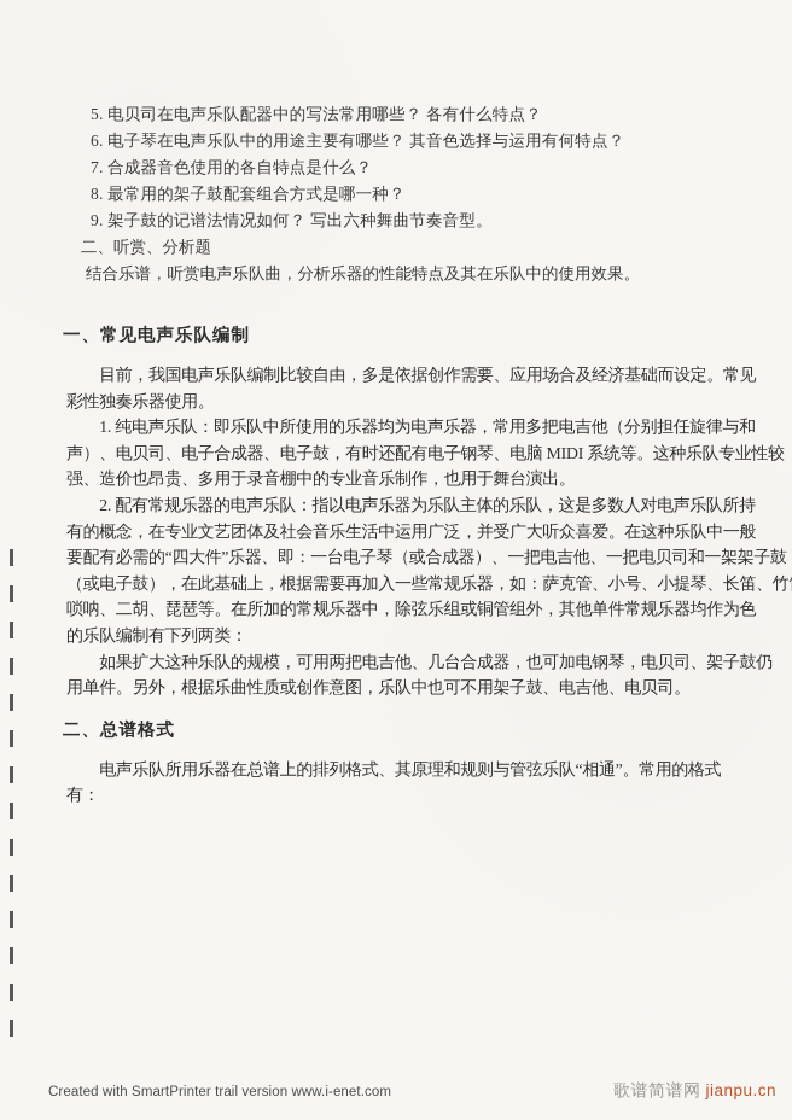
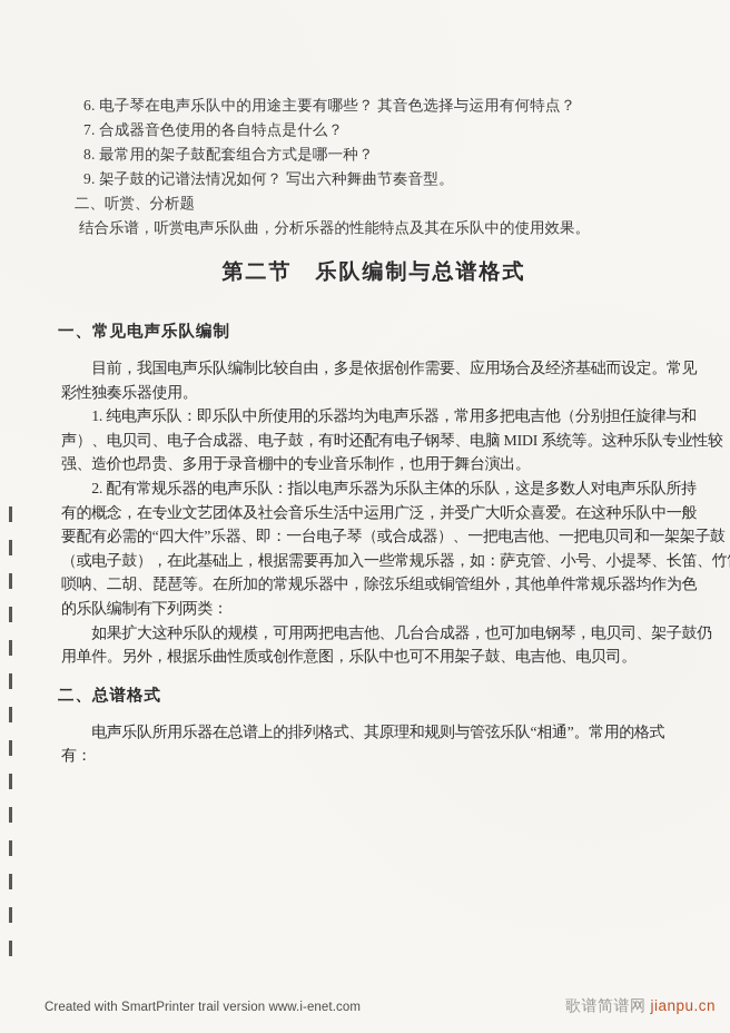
- 5. 电贝司在电声乐队配器中的写法常用哪些？ 各有什么特点？
  6. 电子琴在电声乐队中的用途主要有哪些？ 其音色选择与运用有何特点？
  7. 合成器音色使用的各自特点是什么？
  8. 最常用的架子鼓配套组合方式是哪一种？
  9. 架子鼓的记谱法情况如何？ 写出六种舞曲节奏音型。
  二、听赏、分析题
  结合乐谱，听赏电声乐队曲，分析乐器的性能特点及其在乐队中的使用效果。
+ 第二节 乐队编制与总谱格式
  一、常见电声乐队编制
  目前，我国电声乐队编制比较自由，多是依据创作需要、应用场合及经济基础而设定。常见
  彩性独奏乐器使用。
  1. 纯电声乐队：即乐队中所使用的乐器均为电声乐器，常用多把电吉他（分别担任旋律与和
  声）、电贝司、电子合成器、电子鼓，有时还配有电子钢琴、电脑 MIDI 系统等。这种乐队专业性较
  强、造价也昂贵、多用于录音棚中的专业音乐制作，也用于舞台演出。
  2. 配有常规乐器的电声乐队：指以电声乐器为乐队主体的乐队，这是多数人对电声乐队所持
  有的概念，在专业文艺团体及社会音乐生活中运用广泛，并受广大听众喜爱。在这种乐队中一般
  要配有必需的“四大件”乐器、即：一台电子琴（或合成器）、一把电吉他、一把电贝司和一架架子鼓
  （或电子鼓），在此基础上，根据需要再加入一些常规乐器，如：萨克管、小号、小提琴、长笛、竹
  唢呐、二胡、琵琶等。在所加的常规乐器中，除弦乐组或铜管组外，其他单件常规乐器均作为色
  的乐队编制有下列两类：
  如果扩大这种乐队的规模，可用两把电吉他、几台合成器，也可加电钢琴，电贝司、架子鼓仍
  用单件。另外，根据乐曲性质或创作意图，乐队中也可不用架子鼓、电吉他、电贝司。
  二、总谱格式
  电声乐队所用乐器在总谱上的排列格式、其原理和规则与管弦乐队“相通”。常用的格式
  有：
  Created with SmartPrinter trail version www.i-enet.com
  歌谱简谱网 jianpu.cn
